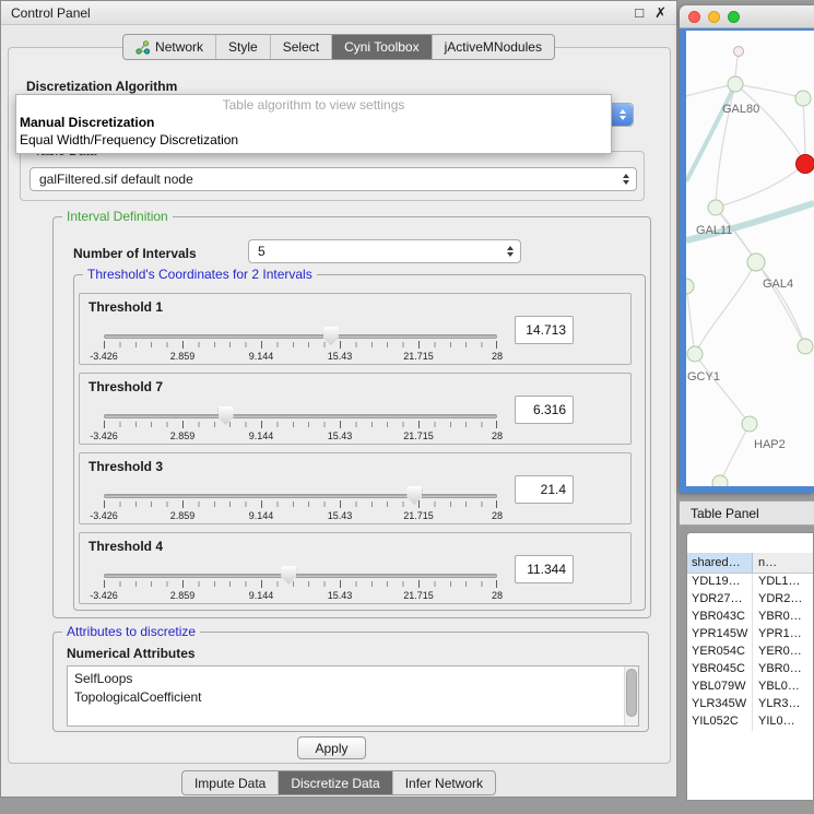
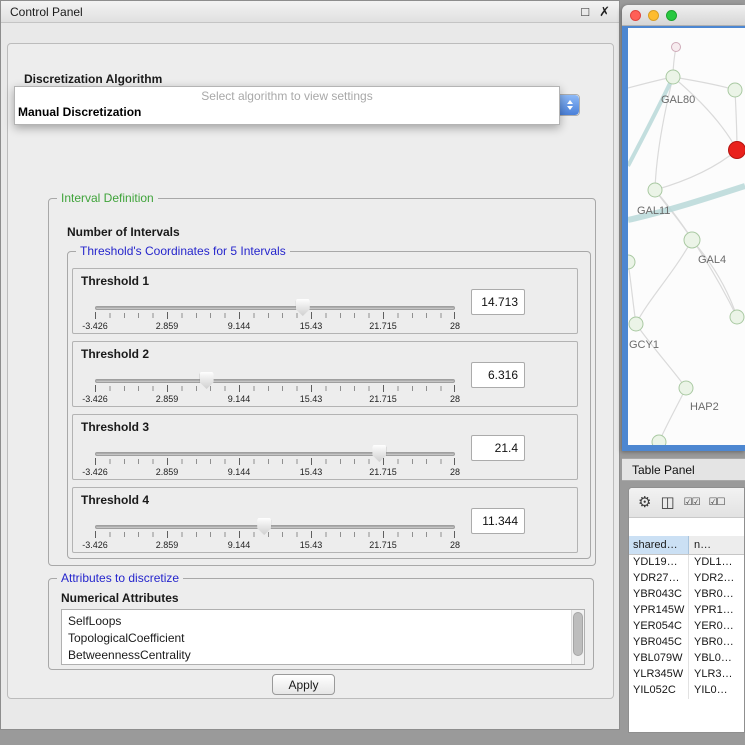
  Control Panel
  □
  ✗
  Discretization Algorithm
- Table algorithm to view settings
+ Select algorithm to view settings
  Manual Discretization
- Equal Width/Frequency Discretization
- galFiltered.sif default node
  Interval Definition
  Number of Intervals
- 5
- Threshold's Coordinates for 2 Intervals
+ Threshold's Coordinates for 5 Intervals
  Threshold 1
  -3.426
  2.859
  9.144
  15.43
  21.715
  28
  14.713
- Threshold 7
+ Threshold 2
  -3.426
  2.859
  9.144
  15.43
  21.715
  28
  6.316
  Threshold 3
  -3.426
  2.859
  9.144
  15.43
  21.715
  28
  21.4
  Threshold 4
  -3.426
  2.859
  9.144
  15.43
  21.715
  28
  11.344
  Attributes to discretize
  Numerical Attributes
  SelfLoops
  TopologicalCoefficient
+ BetweennessCentrality
  Apply
- Network
- Style
- Select
- Cyni Toolbox
- jActiveMNodules
- Impute Data
- Discretize Data
- Infer Network
  GAL80
  GAL11
  GAL4
  GCY1
  HAP2
  Table Panel
+ ⚙
+ ◫
+ ☑☑
+ ☑☐
  shared…
  n…
  YDL19…
  YDL1…
  YDR27…
  YDR2…
  YBR043C
  YBR0…
  YPR145W
  YPR1…
  YER054C
  YER0…
  YBR045C
  YBR0…
  YBL079W
  YBL0…
  YLR345W
  YLR3…
  YIL052C
  YIL0…
